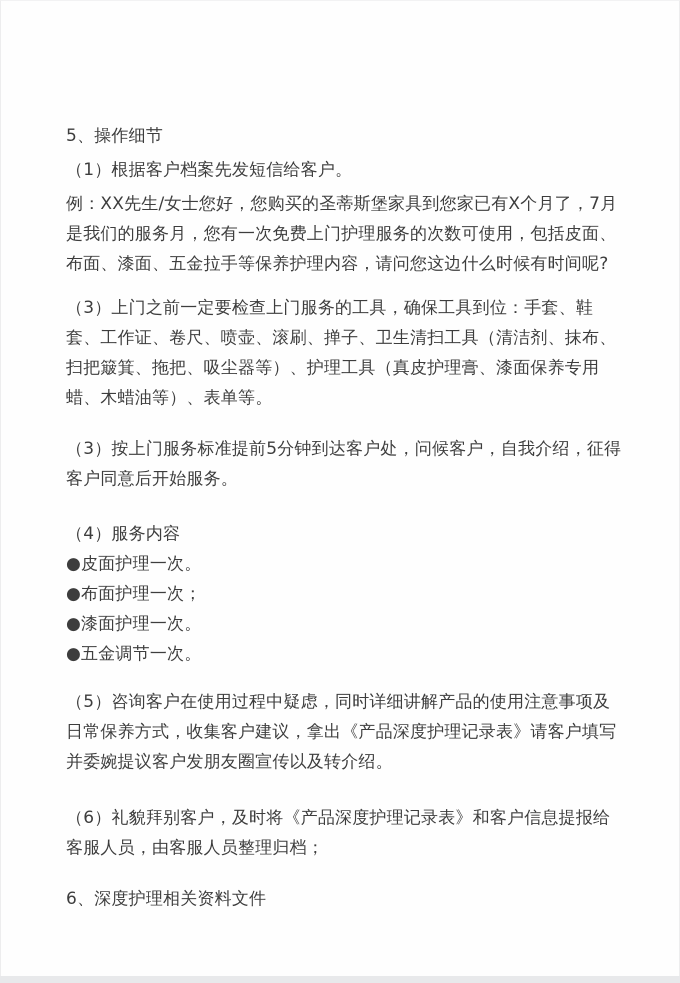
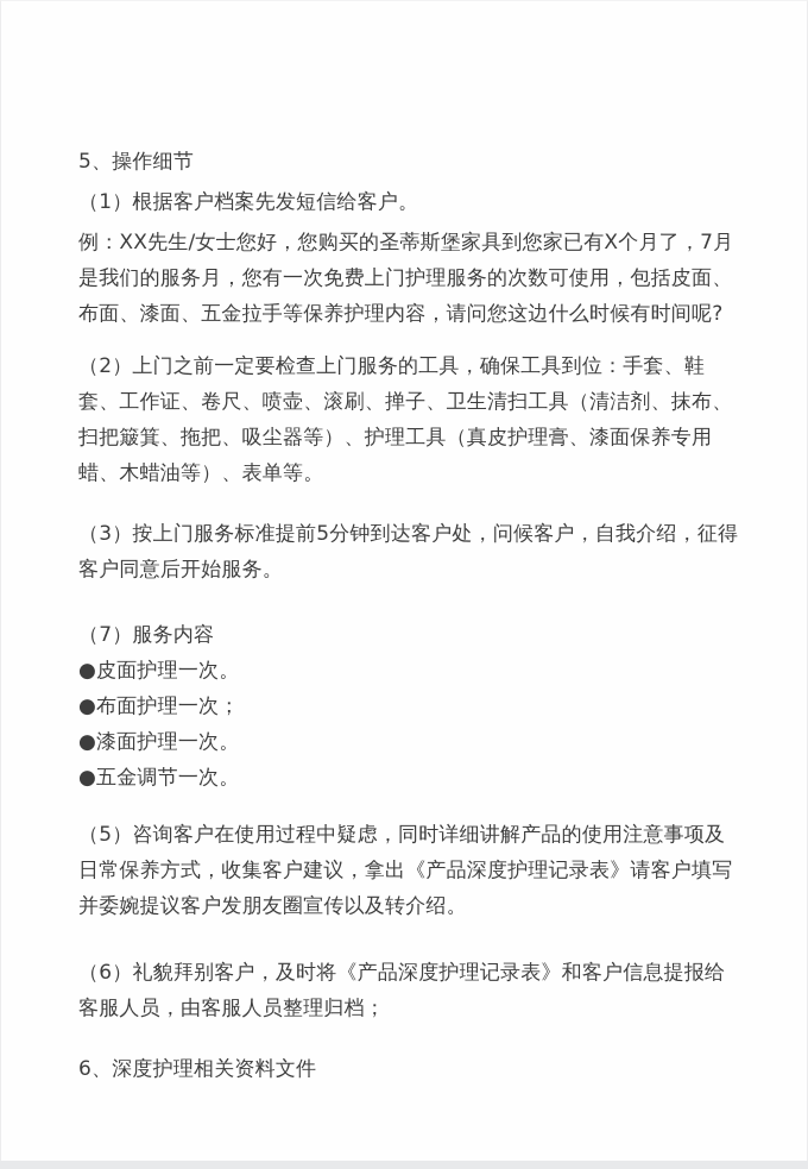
  5、操作细节
  （1）根据客户档案先发短信给客户。
  例：XX先生/女士您好，您购买的圣蒂斯堡家具到您家已有X个月了，7月是我们的服务月，您有一次免费上门护理服务的次数可使用，包括皮面、布面、漆面、五金拉手等保养护理内容，请问您这边什么时候有时间呢?
- （3）上门之前一定要检查上门服务的工具，确保工具到位：手套、鞋套、工作证、卷尺、喷壶、滚刷、掸子、卫生清扫工具（清洁剂、抹布、扫把簸箕、拖把、吸尘器等）、护理工具（真皮护理膏、漆面保养专用蜡、木蜡油等）、表单等。
+ （2）上门之前一定要检查上门服务的工具，确保工具到位：手套、鞋套、工作证、卷尺、喷壶、滚刷、掸子、卫生清扫工具（清洁剂、抹布、扫把簸箕、拖把、吸尘器等）、护理工具（真皮护理膏、漆面保养专用蜡、木蜡油等）、表单等。
  （3）按上门服务标准提前5分钟到达客户处，问候客户，自我介绍，征得客户同意后开始服务。
- （4）服务内容
+ （7）服务内容
  ●皮面护理一次。
  ●布面护理一次；
  ●漆面护理一次。
  ●五金调节一次。
  （5）咨询客户在使用过程中疑虑，同时详细讲解产品的使用注意事项及日常保养方式，收集客户建议，拿出《产品深度护理记录表》请客户填写并委婉提议客户发朋友圈宣传以及转介绍。
  （6）礼貌拜别客户，及时将《产品深度护理记录表》和客户信息提报给客服人员，由客服人员整理归档；
  6、深度护理相关资料文件
